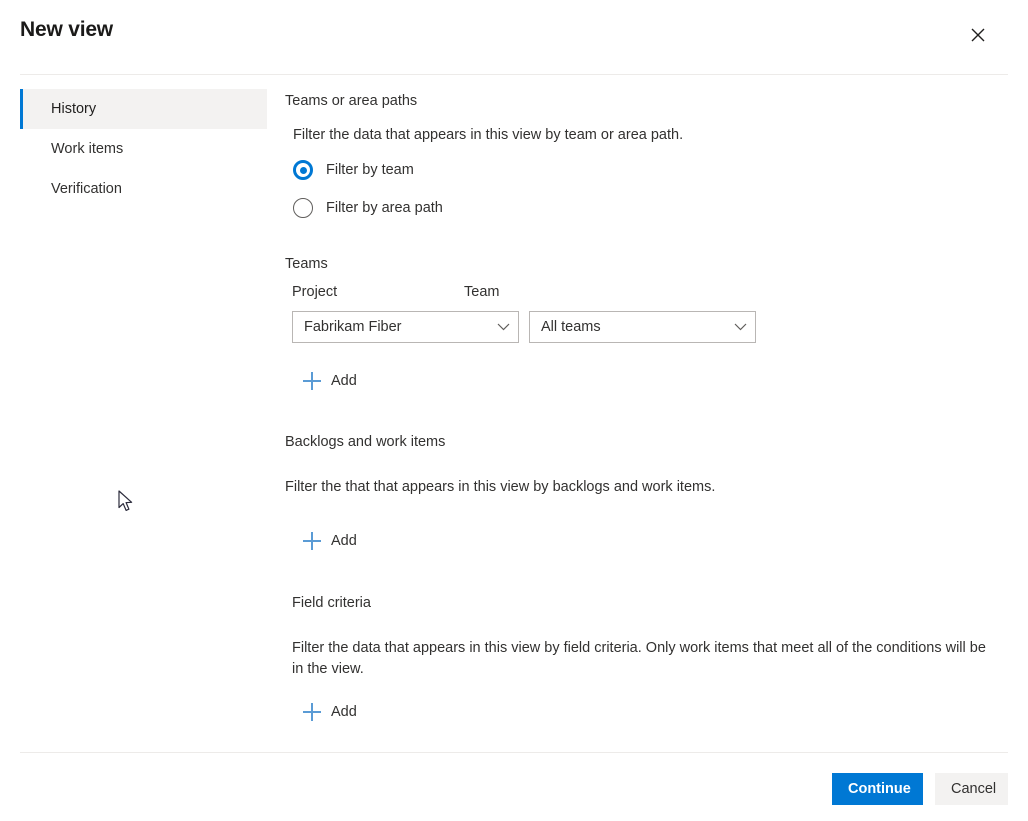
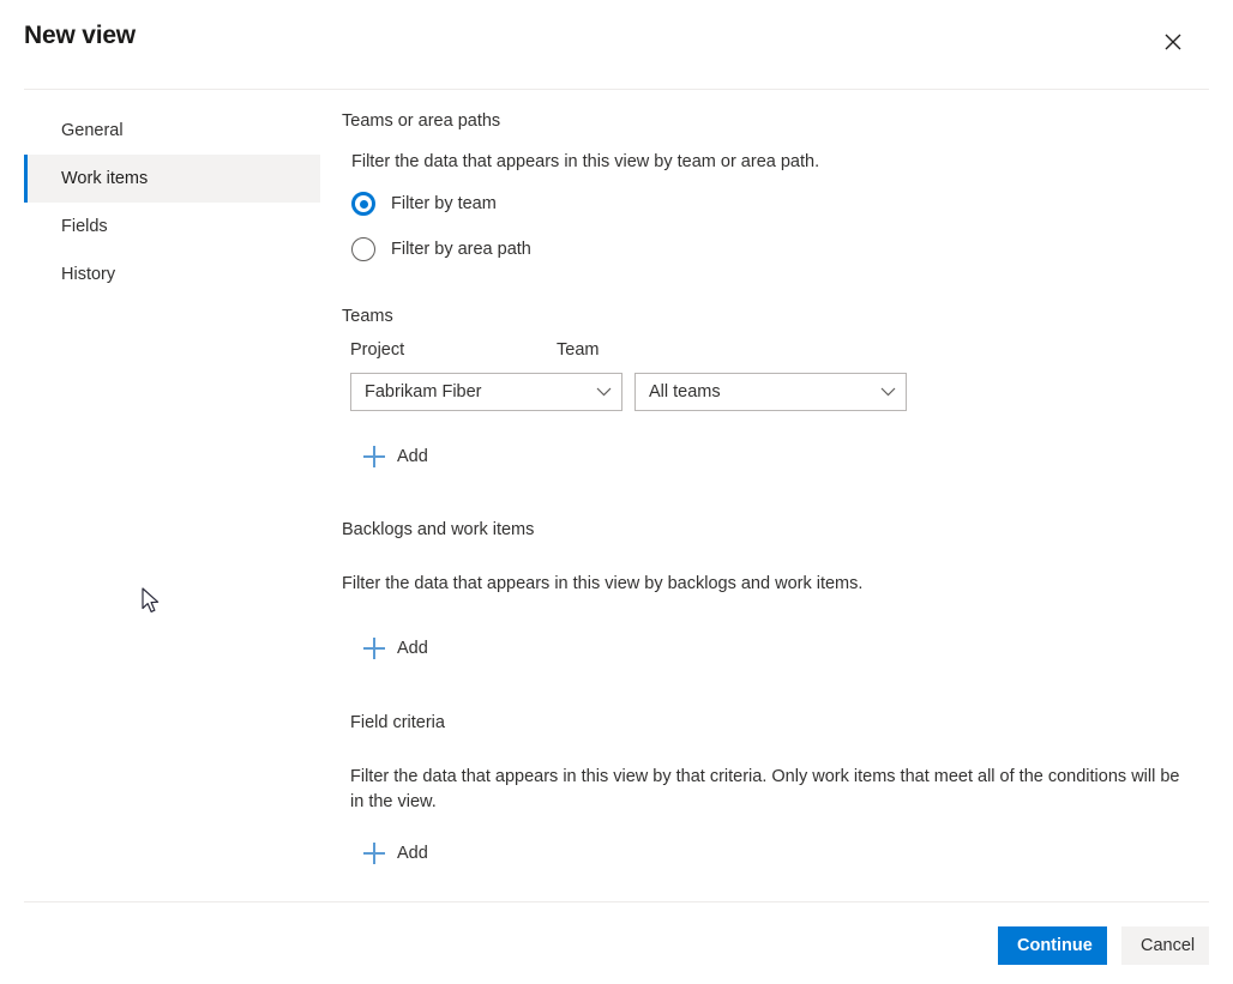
  New view
+ General
- History
+ Work items
+ Fields
- Work items
+ History
- Verification
  Teams or area paths
  Filter the data that appears in this view by team or area path.
  Filter by team
  Filter by area path
  Teams
  Project
  Team
  Fabrikam Fiber
  All teams
  Add
  Backlogs and work items
- Filter the that that appears in this view by backlogs and work items.
+ Filter the data that appears in this view by backlogs and work items.
  Add
  Field criteria
- Filter the data that appears in this view by field criteria. Only work items that meet all of the conditions will be in the view.
+ Filter the data that appears in this view by that criteria. Only work items that meet all of the conditions will be in the view.
  Add
  Continue
  Cancel
